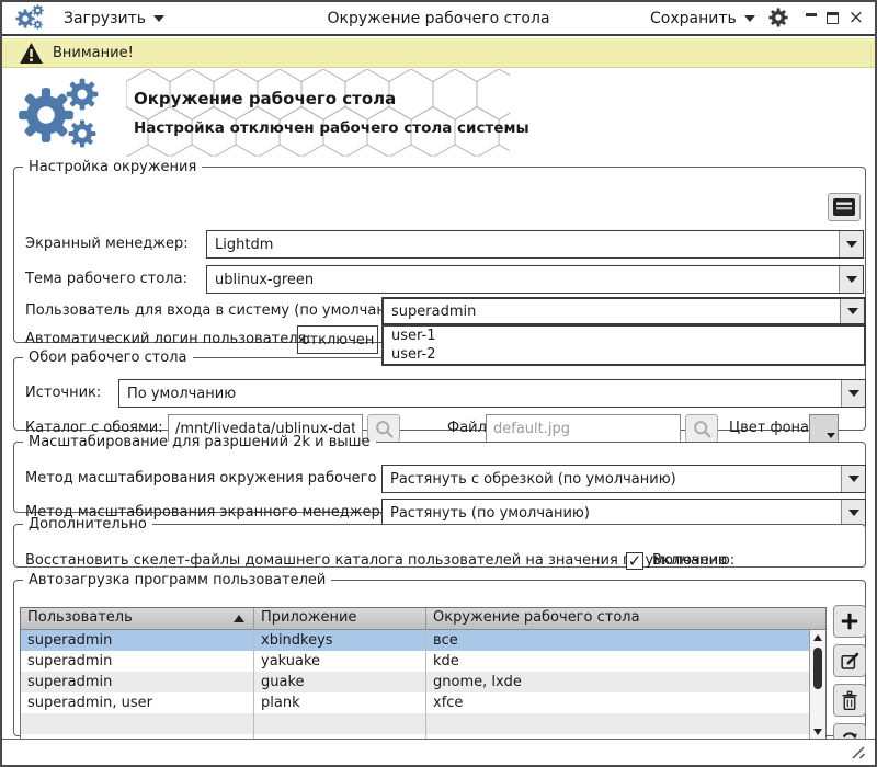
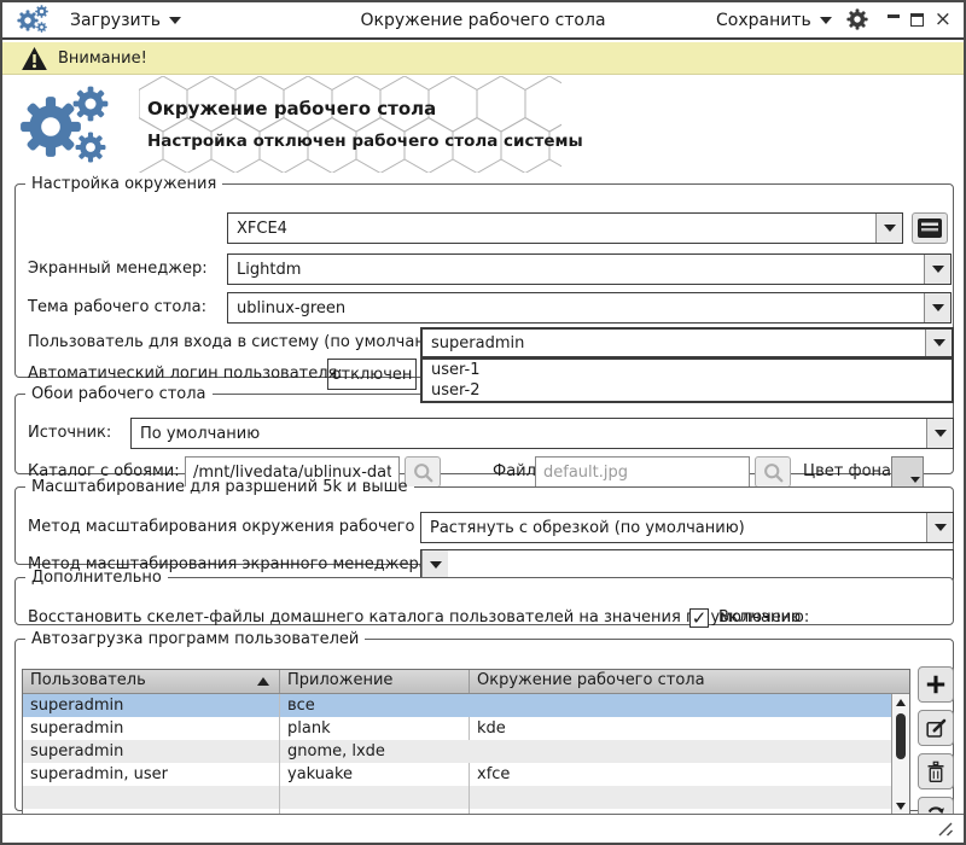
  Загрузить
  Окружение рабочего стола
  Сохранить
  ×
  Внимание!
  Окружение рабочего стола
  Настройка отключен рабочего стола системы
  Настройка окружения
+ XFCE4
  Экранный менеджер:
  Lightdm
  Тема рабочего стола:
  ublinux-green
  Пользователь для входа в систему (по умолча
  superadmin
  user-1
  user-2
  Автоматический логин пользователя:
  отключен
  Обои рабочего стола
  Источник:
  По умолчанию
  Каталог с обоями:
  /mnt/livedata/ublinux-dat
  Файл
  default.jpg
  Цвет фона
- Масштабирование для разршений 2k и выше
+ Масштабирование для разршений 5k и выше
  Метод масштабирования окружения рабочего
  Растянуть с обрезкой (по умолчанию)
  Метод масштабирования экранного менеджер
- Растянуть (по умолчанию)
  Дополнительно
  Восстановить скелет-файлы домашнего каталога пользователей на значения умолчанию:
  ✓
  Включено
  Автозагрузка программ пользователей
  Пользователь
  Приложение
  Окружение рабочего стола
  superadmin
- xbindkeys
  все
  superadmin
- yakuake
+ plank
  kde
  superadmin
- guake
  gnome, lxde
  superadmin, user
- plank
+ yakuake
  xfce
